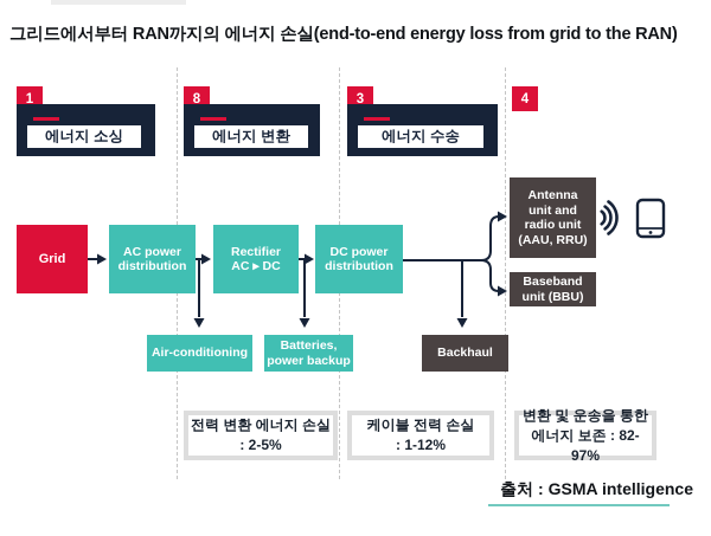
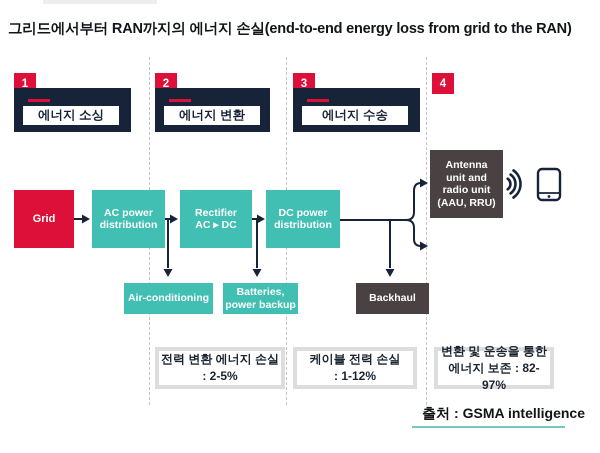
  그리드에서부터 RAN까지의 에너지 손실(end-to-end energy loss from grid to the RAN)
  1
  에너지 소싱
- 8
+ 2
  에너지 변환
  3
  에너지 수송
  4
  Grid
  AC power
  distribution
  Rectifier
  AC ▸ DC
  DC power
  distribution
  Antenna
  unit and
  radio unit
  (AAU, RRU)
- Baseband
- unit (BBU)
  Air-conditioning
  Batteries,
  power backup
  Backhaul
  전력 변환 에너지 손실
  : 2-5%
  케이블 전력 손실
  : 1-12%
  변환 및 운송을 통한
  에너지 보존 : 82-97%
  출처 : GSMA intelligence
